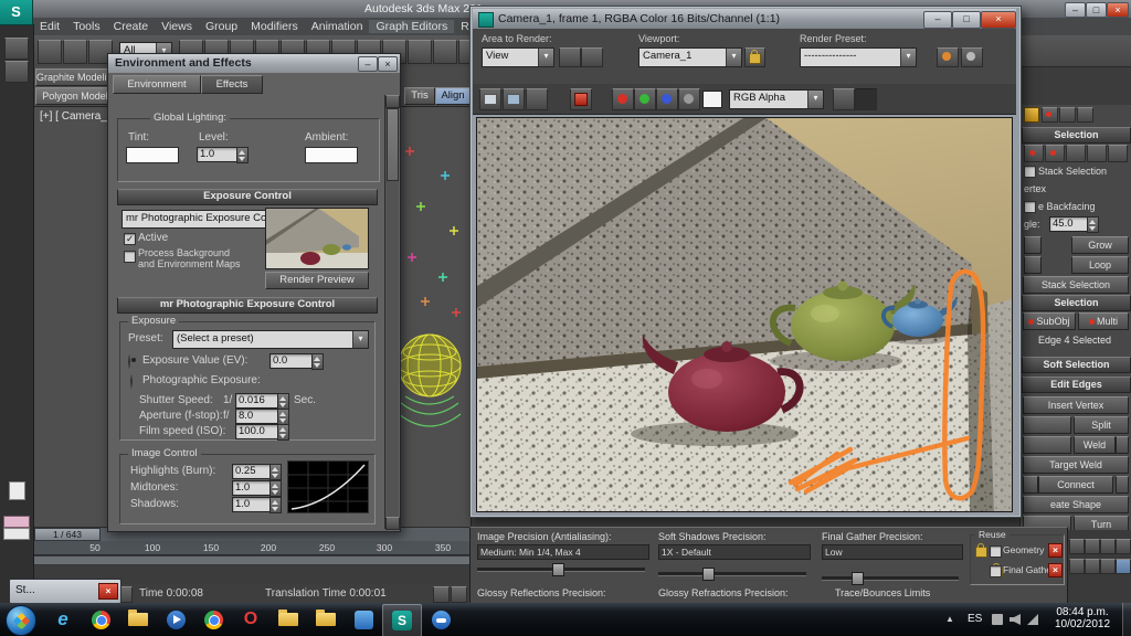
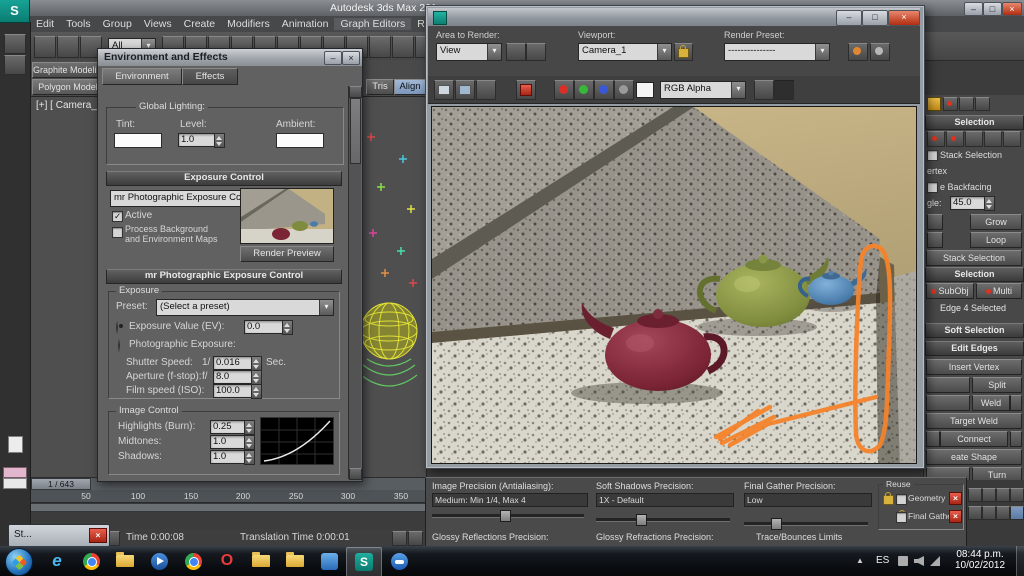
  Autodesk 3ds Max 2
  –
  □
  ×
  Edit
  Tools
- Create
+ Group
  Views
- Group
+ Create
  Modifiers
  Animation
  Graph Editors
  All
  ▾
  Graphite Modeli
  Polygon Mode
  Tris
  Align
  Selection
  Stack Selection
  ertex
  e Backfacing
  gle:
  45.0
  Grow
  Loop
  Stack Selection
  Selection
  SubObj
  Multi
  Edge 4 Selected
  Soft Selection
  Edit Edges
  Insert Vertex
  Split
  Weld
  Target Weld
  Connect
  eate Shape
  Turn
  1 / 643
  50
  100
  150
  200
  250
  300
  350
  Time 0:00:08
  Translation Time 0:00:01
- Camera_1, frame 1, RGBA Color 16 Bits/Channel (1:1)
  –
  □
  ×
  Area to Render:
  Viewport:
  Render Preset:
  View
  ▾
  Camera_1
  ▾
  ---------------
  ▾
  RGB Alpha
  ▾
  Image Precision (Antialiasing):
  Medium: Min 1/4, Max 4
  Soft Shadows Precision:
  1X - Default
  Final Gather Precision:
  Low
  Reuse
  Geometry
  ×
  Final Gath
  ×
  Glossy Reflections Precision:
  Glossy Refractions Precision:
  Trace/Bounces Limits
  Environment and Effects
  –
  ×
  Environment
  Effects
  Global Lighting:
  Tint:
  Level:
  1.0
  Ambient:
  Exposure Control
  mr Photographic Exposure Co
  ✓
  Active
  Process Background
  and Environment Maps
  Render Preview
  mr Photographic Exposure Control
  Exposure
  Preset:
  (Select a preset)
  ▾
  Exposure Value (EV):
  0.0
  Photographic Exposure:
  Shutter Speed:
  1/
  0.016
  Sec.
  Aperture (f-stop):
  f/
  8.0
  Film speed (ISO):
  100.0
  Image Control
  Highlights (Burn):
  0.25
  Midtones:
  1.0
  Shadows:
  1.0
  St...
  ×
  e
  O
  S
  ▲
  ES
  08:44 p.m.
  10/02/2012
  S
